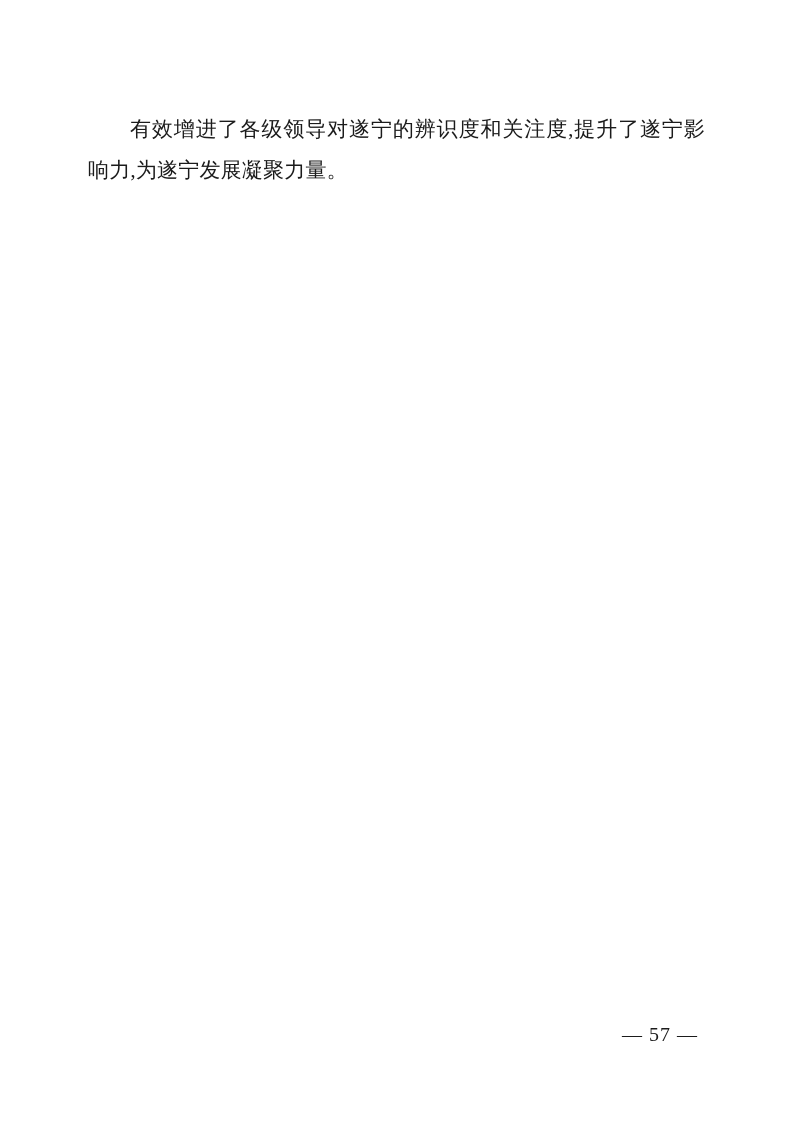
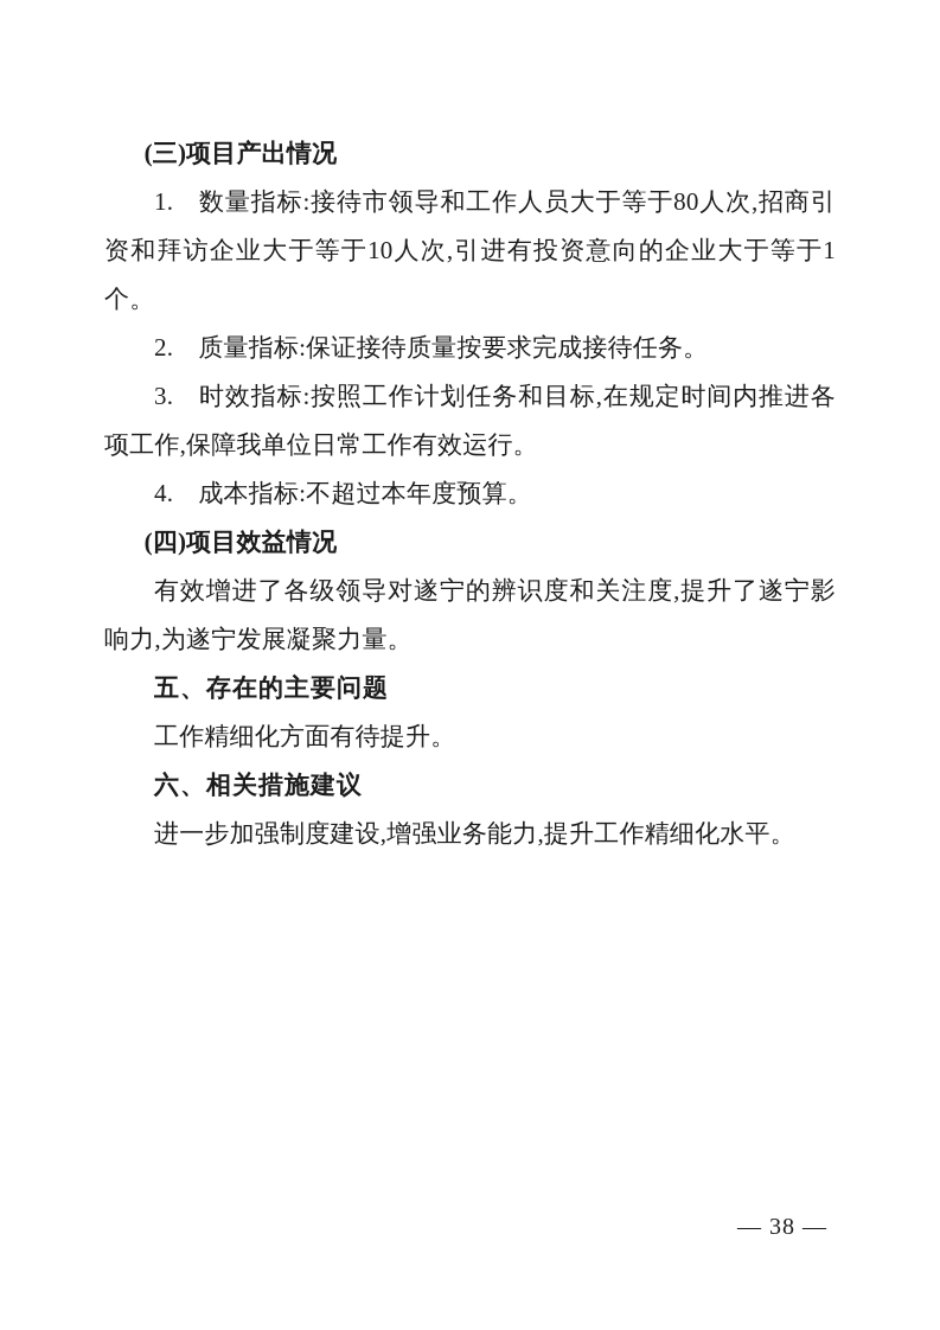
+ (三)项目产出情况
+ 1. 数量指标:接待市领导和工作人员大于等于80人次,招商引资和拜访企业大于等于10人次,引进有投资意向的企业大于等于1个。
+ 2. 质量指标:保证接待质量按要求完成接待任务。
+ 3. 时效指标:按照工作计划任务和目标,在规定时间内推进各项工作,保障我单位日常工作有效运行。
+ 4. 成本指标:不超过本年度预算。
+ (四)项目效益情况
  有效增进了各级领导对遂宁的辨识度和关注度,提升了遂宁影响力,为遂宁发展凝聚力量。
+ 五、存在的主要问题
+ 工作精细化方面有待提升。
+ 六、相关措施建议
+ 进一步加强制度建设,增强业务能力,提升工作精细化水平。
- — 57 —
+ — 38 —
